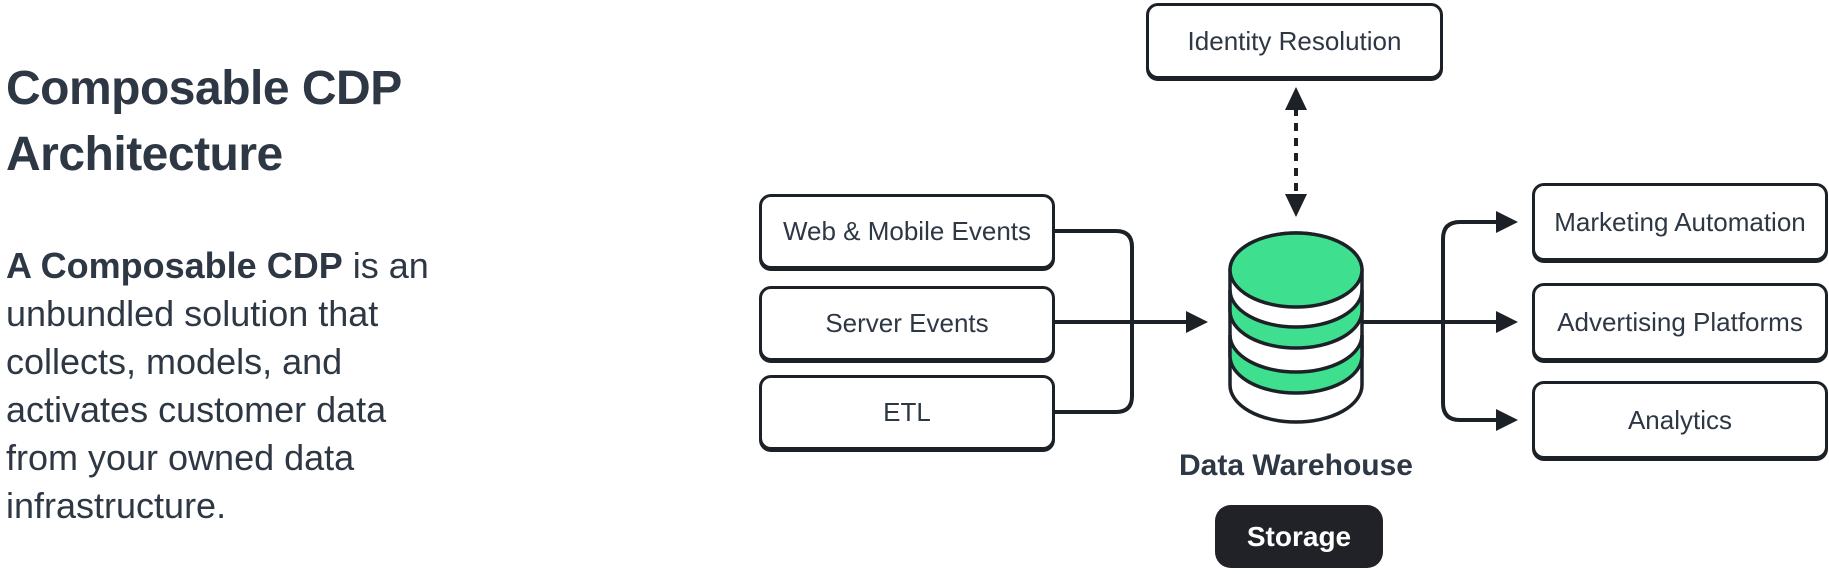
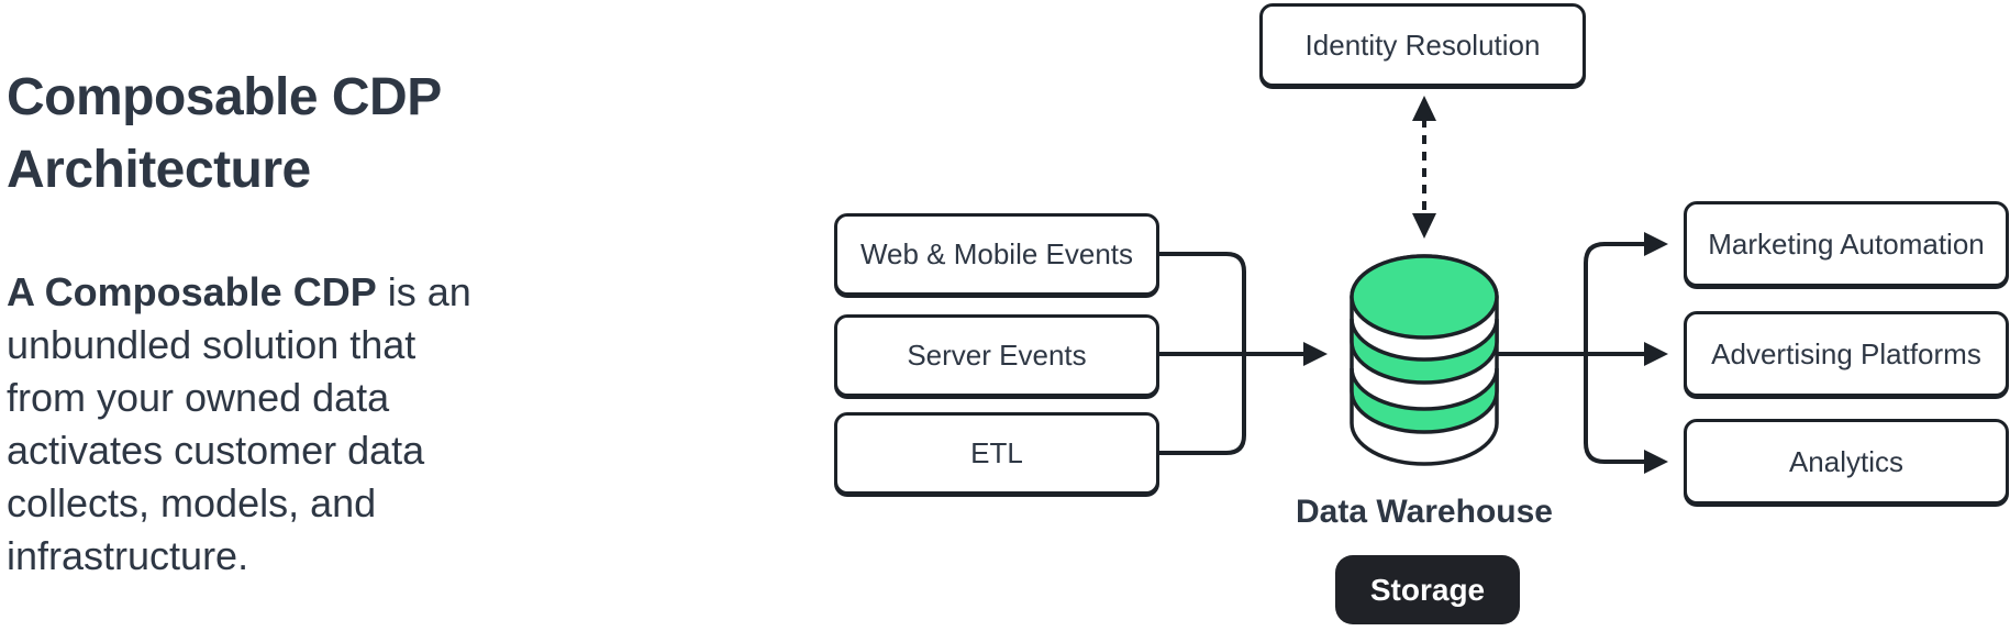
  Composable CDP
  Architecture
  A Composable CDP is an
  unbundled solution that
- collects, models, and
+ from your owned data
  activates customer data
- from your owned data
+ collects, models, and
  infrastructure.
  Identity Resolution
  Web & Mobile Events
  Server Events
  ETL
  Marketing Automation
  Advertising Platforms
  Analytics
  Data Warehouse
  Storage
